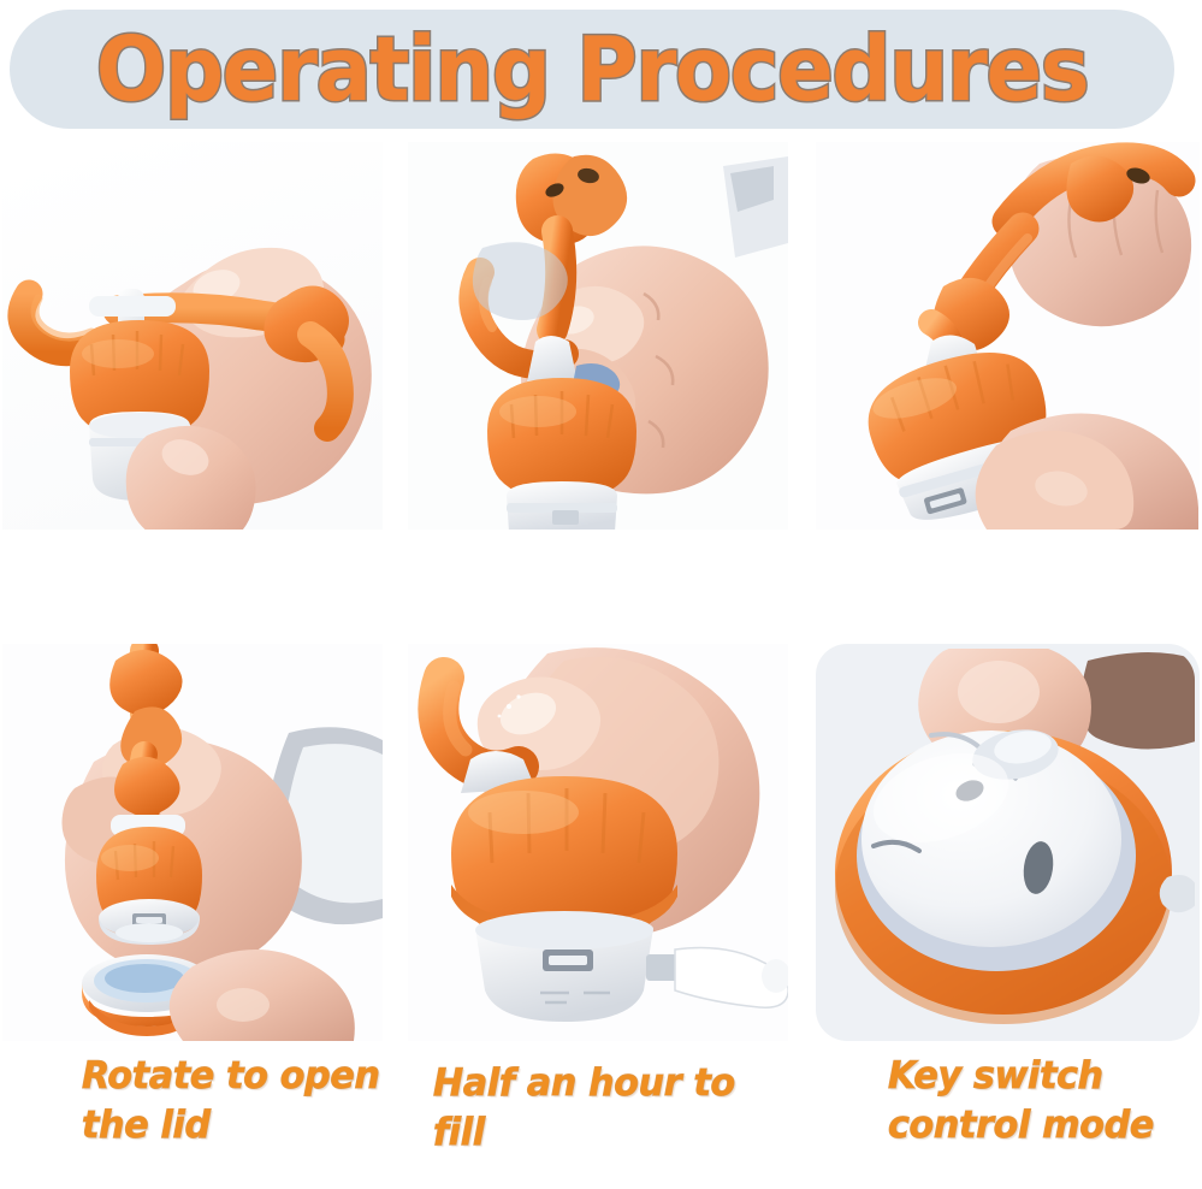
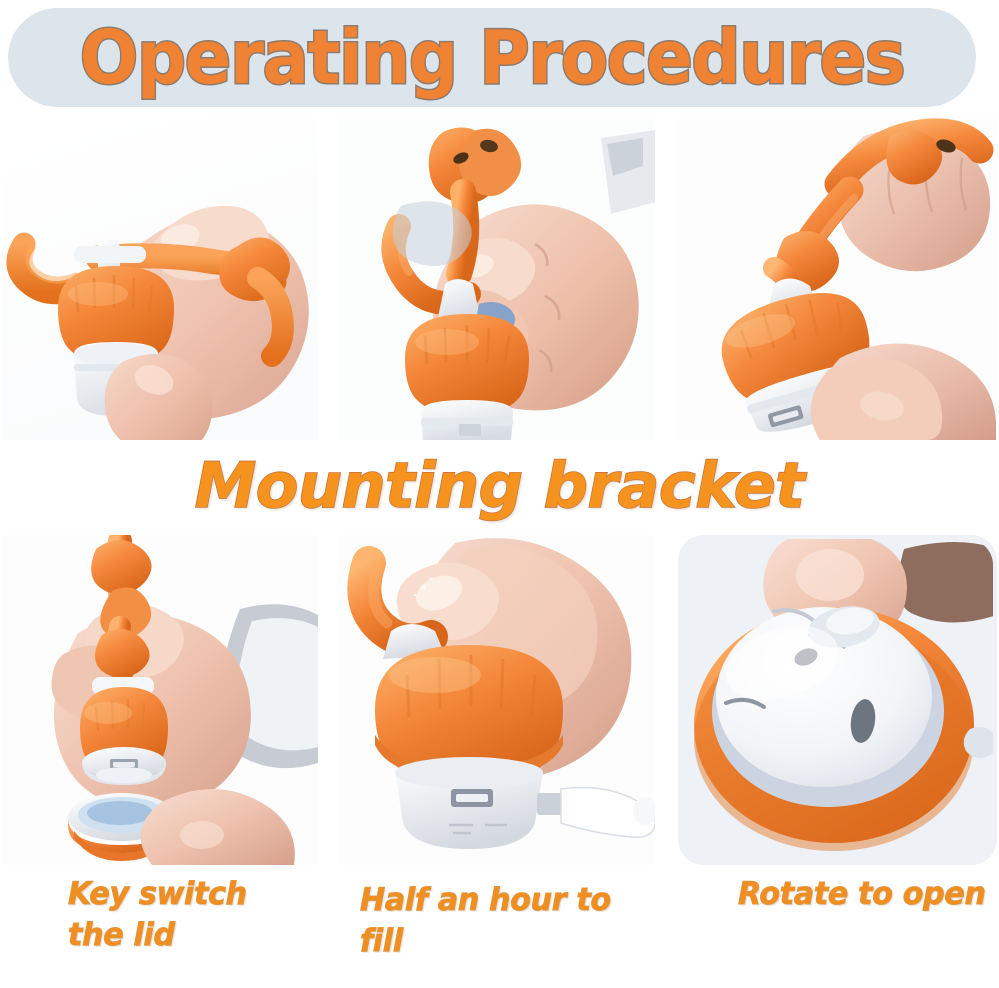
  Operating Procedures
+ Mounting bracket
- Rotate to open
+ Key switch
  the lid
  Half an hour to fill
- Key switch
+ Rotate to open
- control mode
